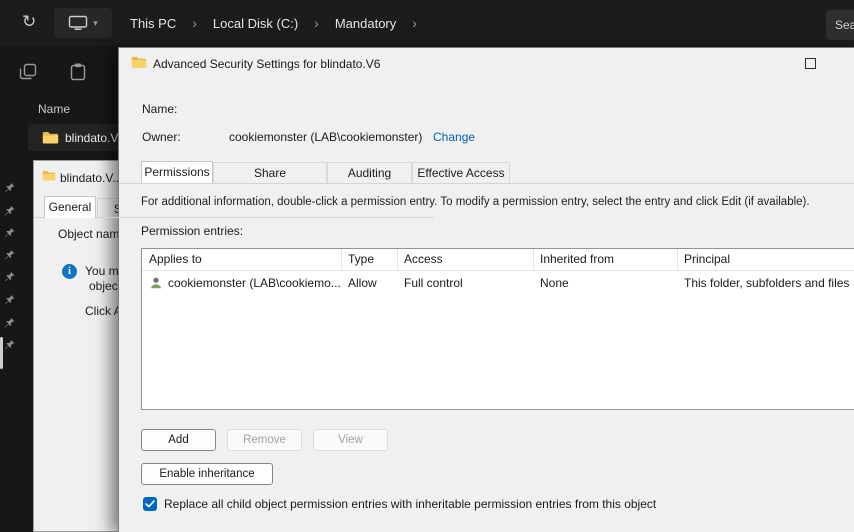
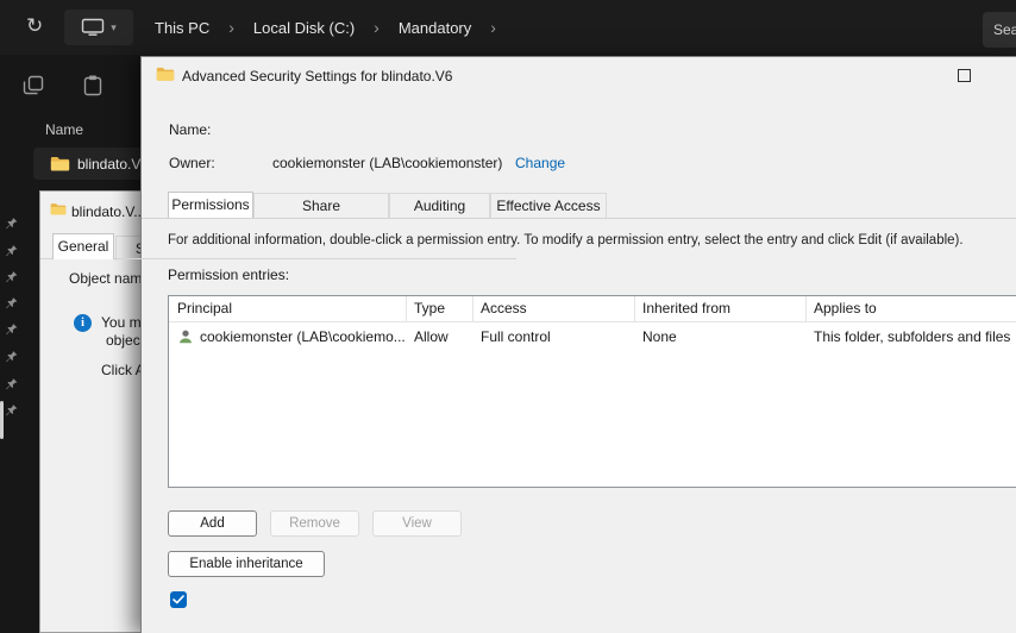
  ↻
  ▾
  This PC
  ›
  Local Disk (C:)
  ›
  Mandatory
  ›
  Sea
  Name
  blindato.V
  blindato.V.
  General
  Object nam
  i
  objec
  Click
  Advanced Security Settings for blindato.V6
  Name:
  Owner:
  cookiemonster (LAB\cookiemonster)
  Change
  Permissions
  Share
  Auditing
  Effective Access
  For additional information, double-click a permission entry. To modify a permission entry, select the entry and click Edit (if available).
  Permission entries:
- Applies to
+ Principal
  Type
  Access
  Inherited from
- Principal
+ Applies to
  cookiemonster (LAB\cookiemo...
  Allow
  Full control
  None
  This folder, subfolders and files
  Add
  Remove
  View
  Enable inheritance
- Replace all child object permission entries with inheritable permission entries from this object
